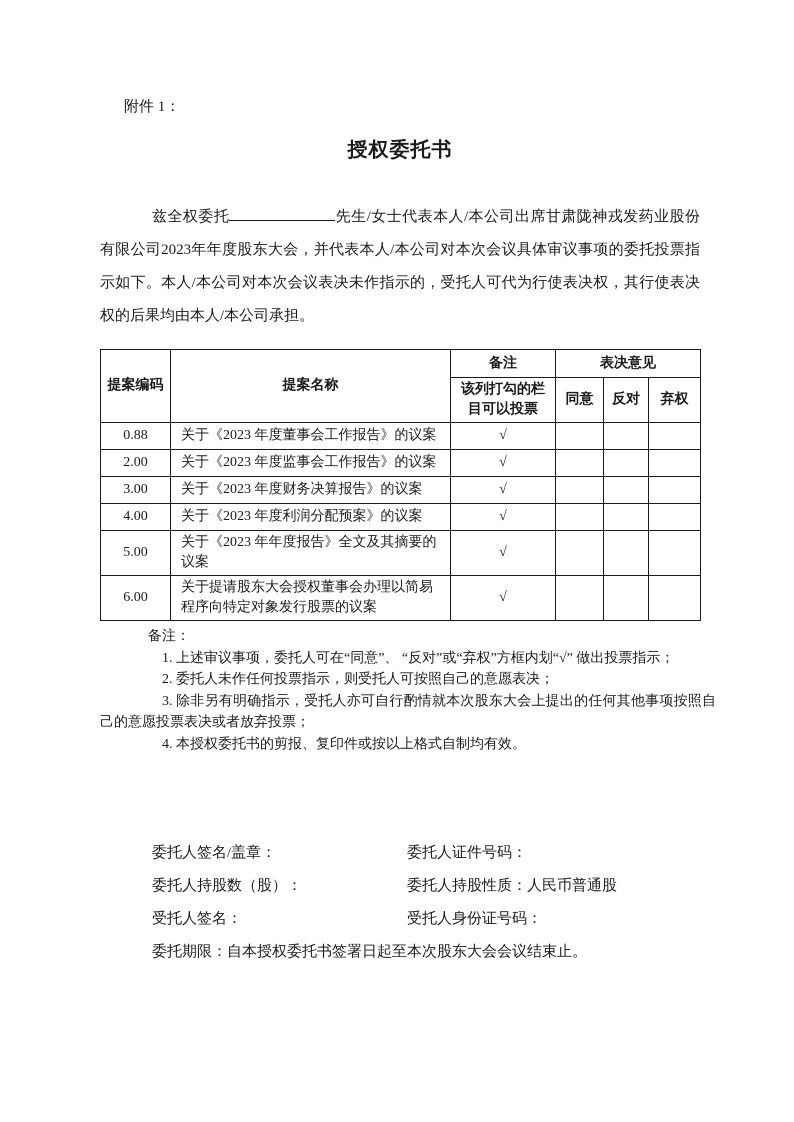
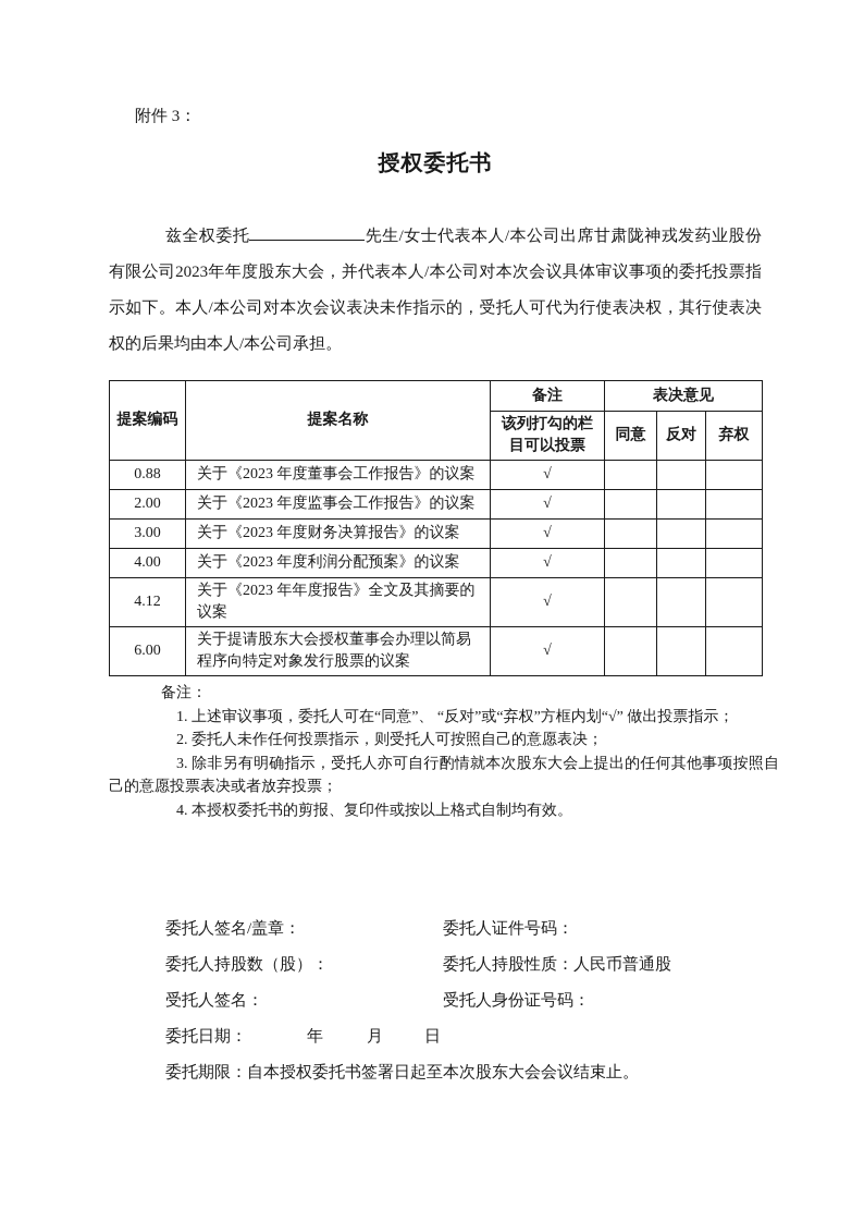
- 附件 1：
+ 附件 3：
  授权委托书
  兹全权委托 先生/女士代表本人/本公司出席甘肃陇神戎发药业股份有限公司2023年年度股东大会，并代表本人/本公司对本次会议具体审议事项的委托投票指示如下。本人/本公司对本次会议表决未作指示的，受托人可代为行使表决权，其行使表决权的后果均由本人/本公司承担。
  提案编码	提案名称	备注	表决意见
  该列打勾的栏目可以投票	同意	反对	弃权
  0.88	关于《2023 年度董事会工作报告》的议案	√
  2.00	关于《2023 年度监事会工作报告》的议案	√
  3.00	关于《2023 年度财务决算报告》的议案	√
  4.00	关于《2023 年度利润分配预案》的议案	√
- 5.00	关于《2023 年年度报告》全文及其摘要的议案	√
+ 4.12	关于《2023 年年度报告》全文及其摘要的议案	√
  6.00	关于提请股东大会授权董事会办理以简易程序向特定对象发行股票的议案	√
  备注：
  1. 上述审议事项，委托人可在“同意”、 “反对”或“弃权”方框内划“√” 做出投票指示；
  2. 委托人未作任何投票指示，则受托人可按照自己的意愿表决；
  3. 除非另有明确指示，受托人亦可自行酌情就本次股东大会上提出的任何其他事项按照自己的意愿投票表决或者放弃投票；
  4. 本授权委托书的剪报、复印件或按以上格式自制均有效。
  委托人签名/盖章：
  委托人证件号码：
  委托人持股数（股）：
  委托人持股性质：人民币普通股
  受托人签名：
  受托人身份证号码：
+ 委托日期： 年 月 日
  委托期限：自本授权委托书签署日起至本次股东大会会议结束止。
